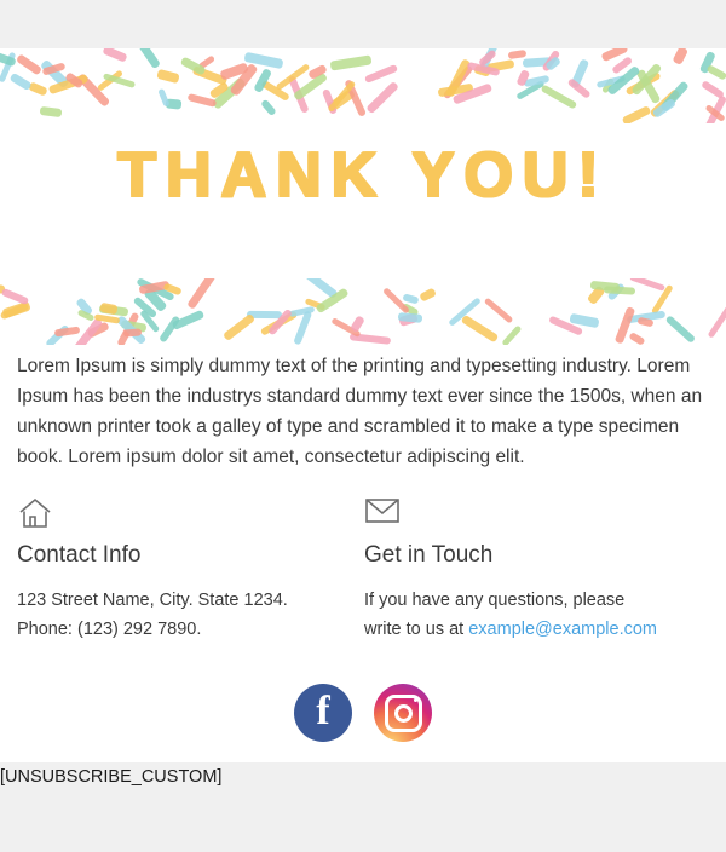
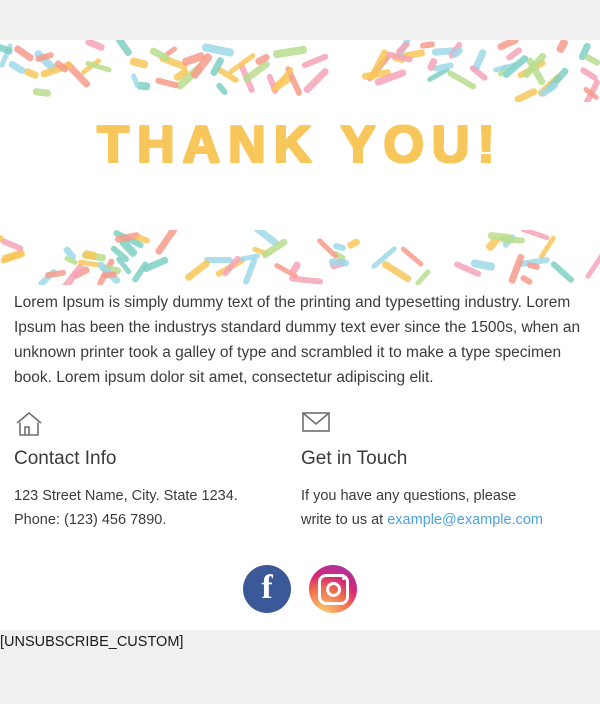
  THANK YOU!
  Lorem Ipsum is simply dummy text of the printing and typesetting industry. Lorem Ipsum has been the industrys standard dummy text ever since the 1500s, when an unknown printer took a galley of type and scrambled it to make a type specimen book. Lorem ipsum dolor sit amet, consectetur adipiscing elit.
  Contact Info
  123 Street Name, City. State 1234.
- Phone: (123) 292 7890.
+ Phone: (123) 456 7890.
  Get in Touch
  If you have any questions, please
  write to us at example@example.com
  f
  [UNSUBSCRIBE_CUSTOM]
